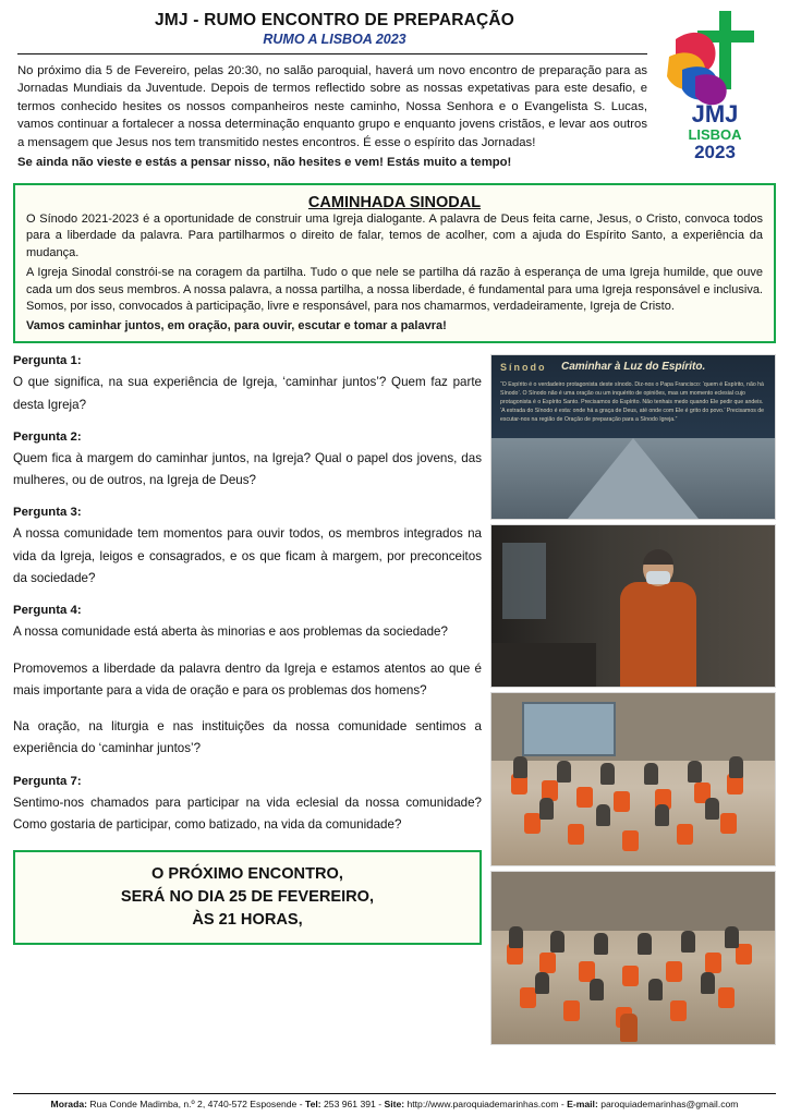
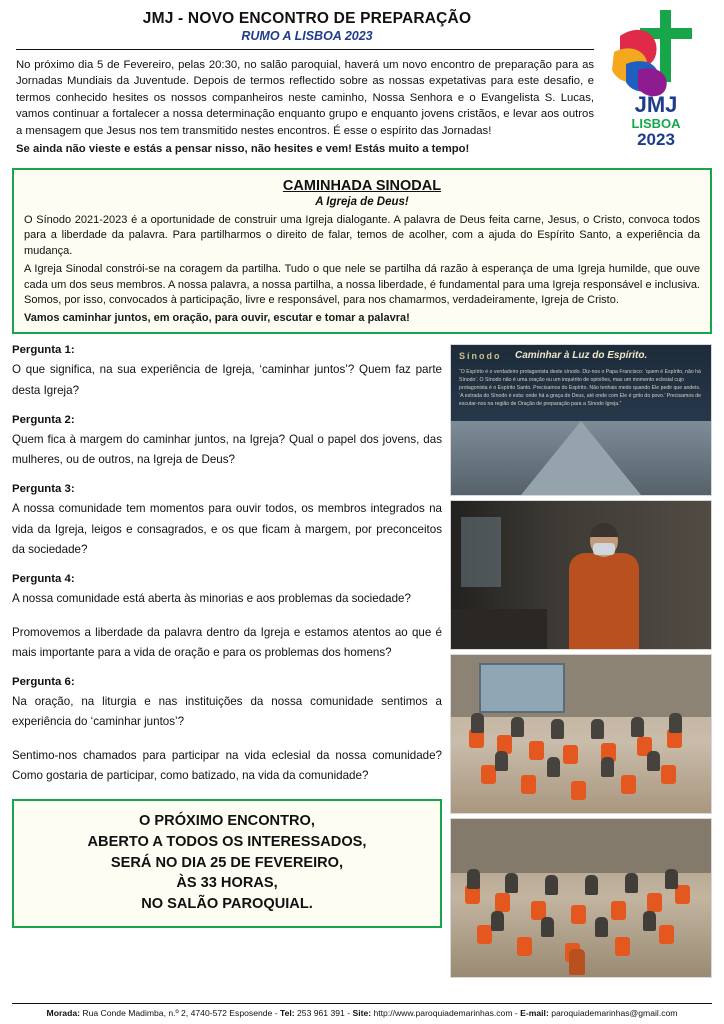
- JMJ - RUMO ENCONTRO DE PREPARAÇÃO
+ JMJ - NOVO ENCONTRO DE PREPARAÇÃO
  RUMO A LISBOA 2023
  No próximo dia 5 de Fevereiro, pelas 20:30, no salão paroquial, haverá um novo encontro de preparação para as Jornadas Mundiais da Juventude. Depois de termos reflectido sobre as nossas expetativas para este desafio, e termos conhecido hesites os nossos companheiros neste caminho, Nossa Senhora e o Evangelista S. Lucas, vamos continuar a fortalecer a nossa determinação enquanto grupo e enquanto jovens cristãos, e levar aos outros a mensagem que Jesus nos tem transmitido nestes encontros. É esse o espírito das Jornadas!
  Se ainda não vieste e estás a pensar nisso, não hesites e vem! Estás muito a tempo!
  JMJ
  LISBOA
  2023
  CAMINHADA SINODAL
+ A Igreja de Deus!
  O Sínodo 2021-2023 é a oportunidade de construir uma Igreja dialogante. A palavra de Deus feita carne, Jesus, o Cristo, convoca todos para a liberdade da palavra. Para partilharmos o direito de falar, temos de acolher, com a ajuda do Espírito Santo, a experiência da mudança.
  A Igreja Sinodal constrói-se na coragem da partilha. Tudo o que nele se partilha dá razão à esperança de uma Igreja humilde, que ouve cada um dos seus membros. A nossa palavra, a nossa partilha, a nossa liberdade, é fundamental para uma Igreja responsável e inclusiva. Somos, por isso, convocados à participação, livre e responsável, para nos chamarmos, verdadeiramente, Igreja de Cristo.
  Vamos caminhar juntos, em oração, para ouvir, escutar e tomar a palavra!
  Pergunta 1:
  O que significa, na sua experiência de Igreja, ‘caminhar juntos’? Quem faz parte desta Igreja?
  Pergunta 2:
  Quem fica à margem do caminhar juntos, na Igreja? Qual o papel dos jovens, das mulheres, ou de outros, na Igreja de Deus?
  Pergunta 3:
  A nossa comunidade tem momentos para ouvir todos, os membros integrados na vida da Igreja, leigos e consagrados, e os que ficam à margem, por preconceitos da sociedade?
  Pergunta 4:
  A nossa comunidade está aberta às minorias e aos problemas da sociedade?
  Promovemos a liberdade da palavra dentro da Igreja e estamos atentos ao que é mais importante para a vida de oração e para os problemas dos homens?
+ Pergunta 6:
  Na oração, na liturgia e nas instituições da nossa comunidade sentimos a experiência do ‘caminhar juntos’?
- Pergunta 7:
  Sentimo-nos chamados para participar na vida eclesial da nossa comunidade? Como gostaria de participar, como batizado, na vida da comunidade?
  O PRÓXIMO ENCONTRO,
+ ABERTO A TODOS OS INTERESSADOS,
  SERÁ NO DIA 25 DE FEVEREIRO,
- ÀS 21 HORAS,
+ ÀS 33 HORAS,
+ NO SALÃO PAROQUIAL.
  Sínodo
  Caminhar à Luz do Espírito.
  Morada: Rua Conde Madimba, n.º 2, 4740-572 Esposende - Tel: 253 961 391 - Site: http://www.paroquiademarinhas.com - E-mail: paroquiademarinhas@gmail.com
